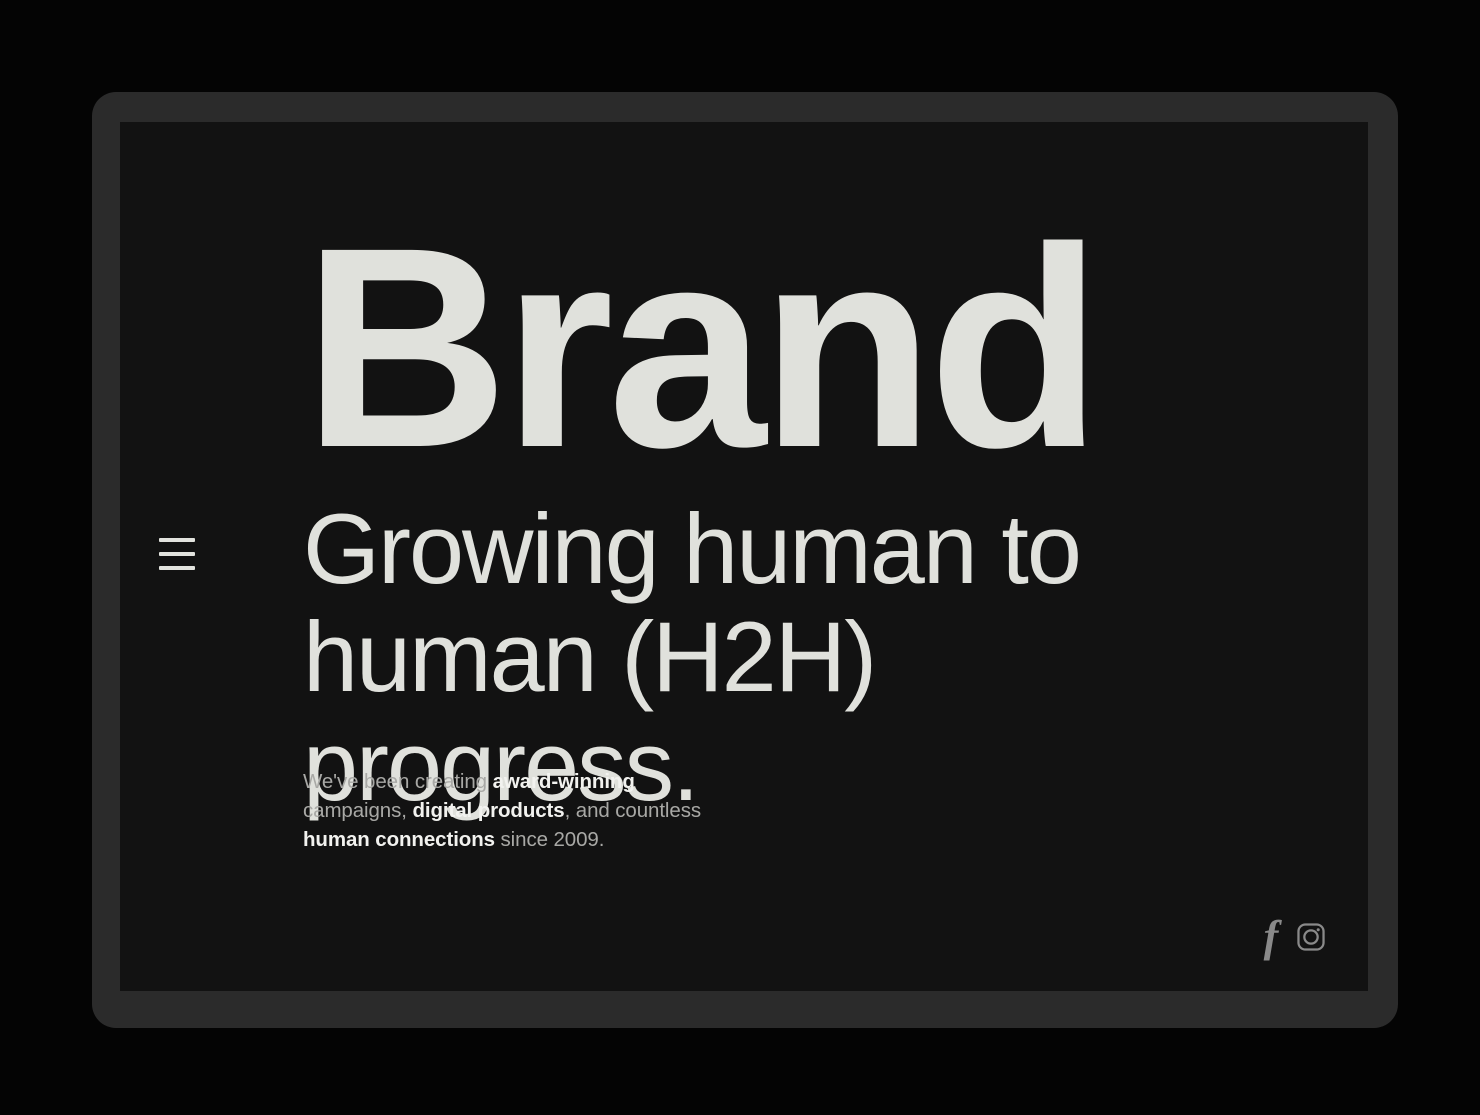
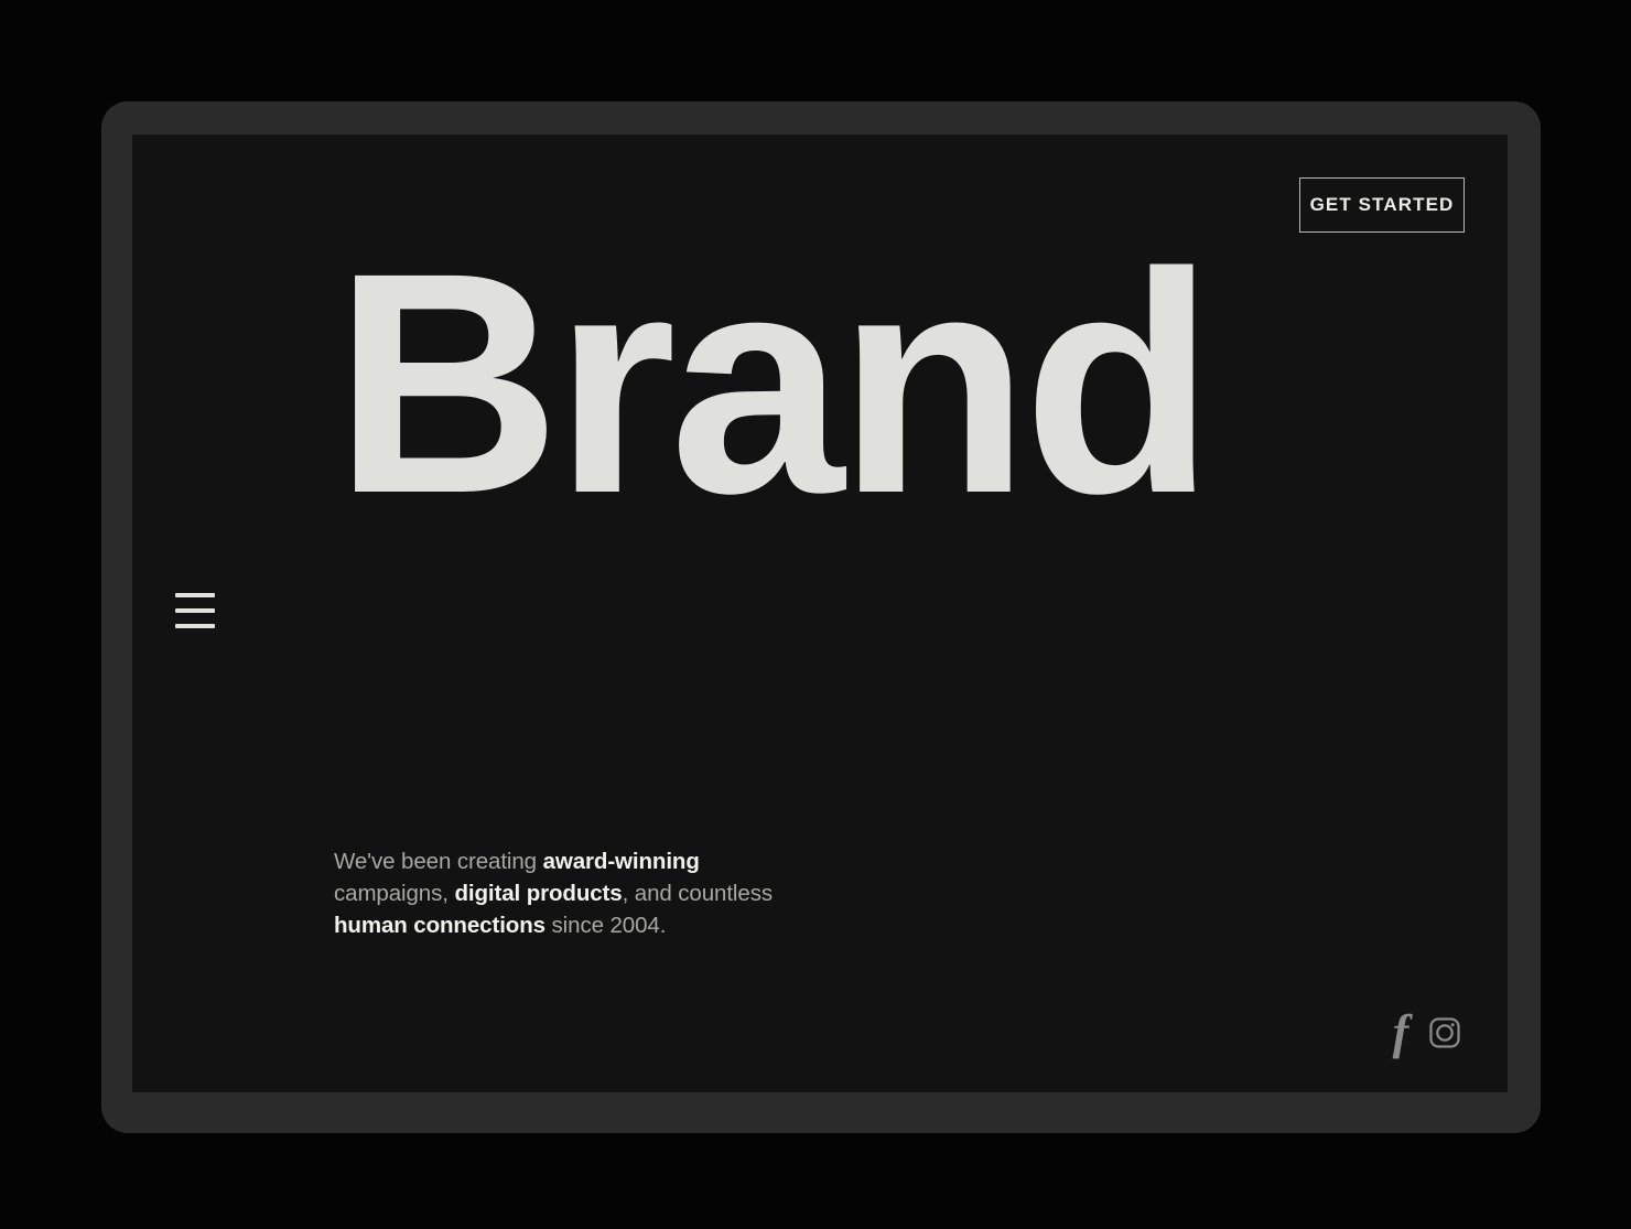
+ GET STARTED
  Brand
- Growing human to human (H2H) progress.
- We've been creating award-winning campaigns, digital products, and countless human connections since 2009.
+ We've been creating award-winning campaigns, digital products, and countless human connections since 2004.
  f
